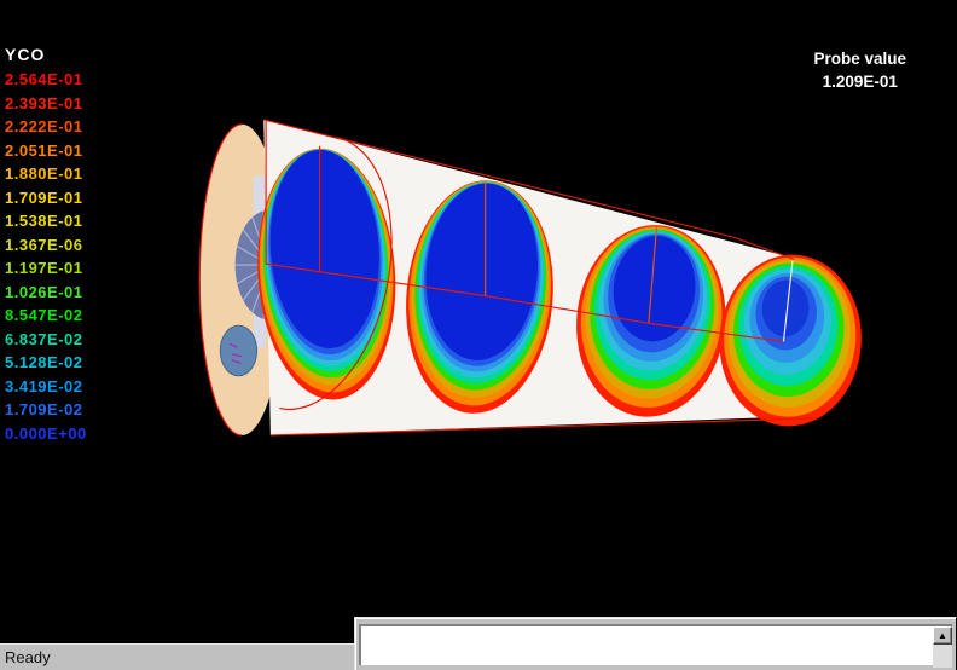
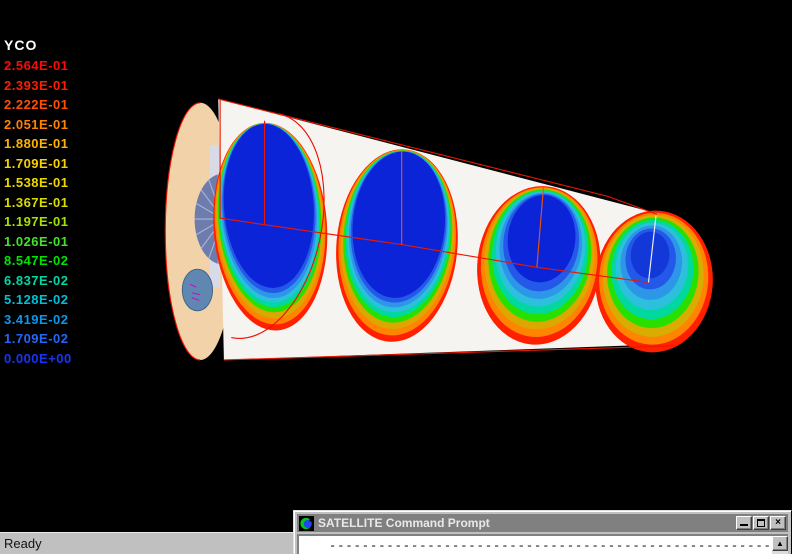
  YCO
  2.564E-01
  2.393E-01
  2.222E-01
  2.051E-01
  1.880E-01
  1.709E-01
  1.538E-01
- 1.367E-06
+ 1.367E-01
  1.197E-01
  1.026E-01
  8.547E-02
  6.837E-02
  5.128E-02
  3.419E-02
  1.709E-02
  0.000E+00
- Probe value
- 1.209E-01
  Ready
+ SATELLITE Command Prompt
+ ×
+ ------------------------------------------------------
  ▲
